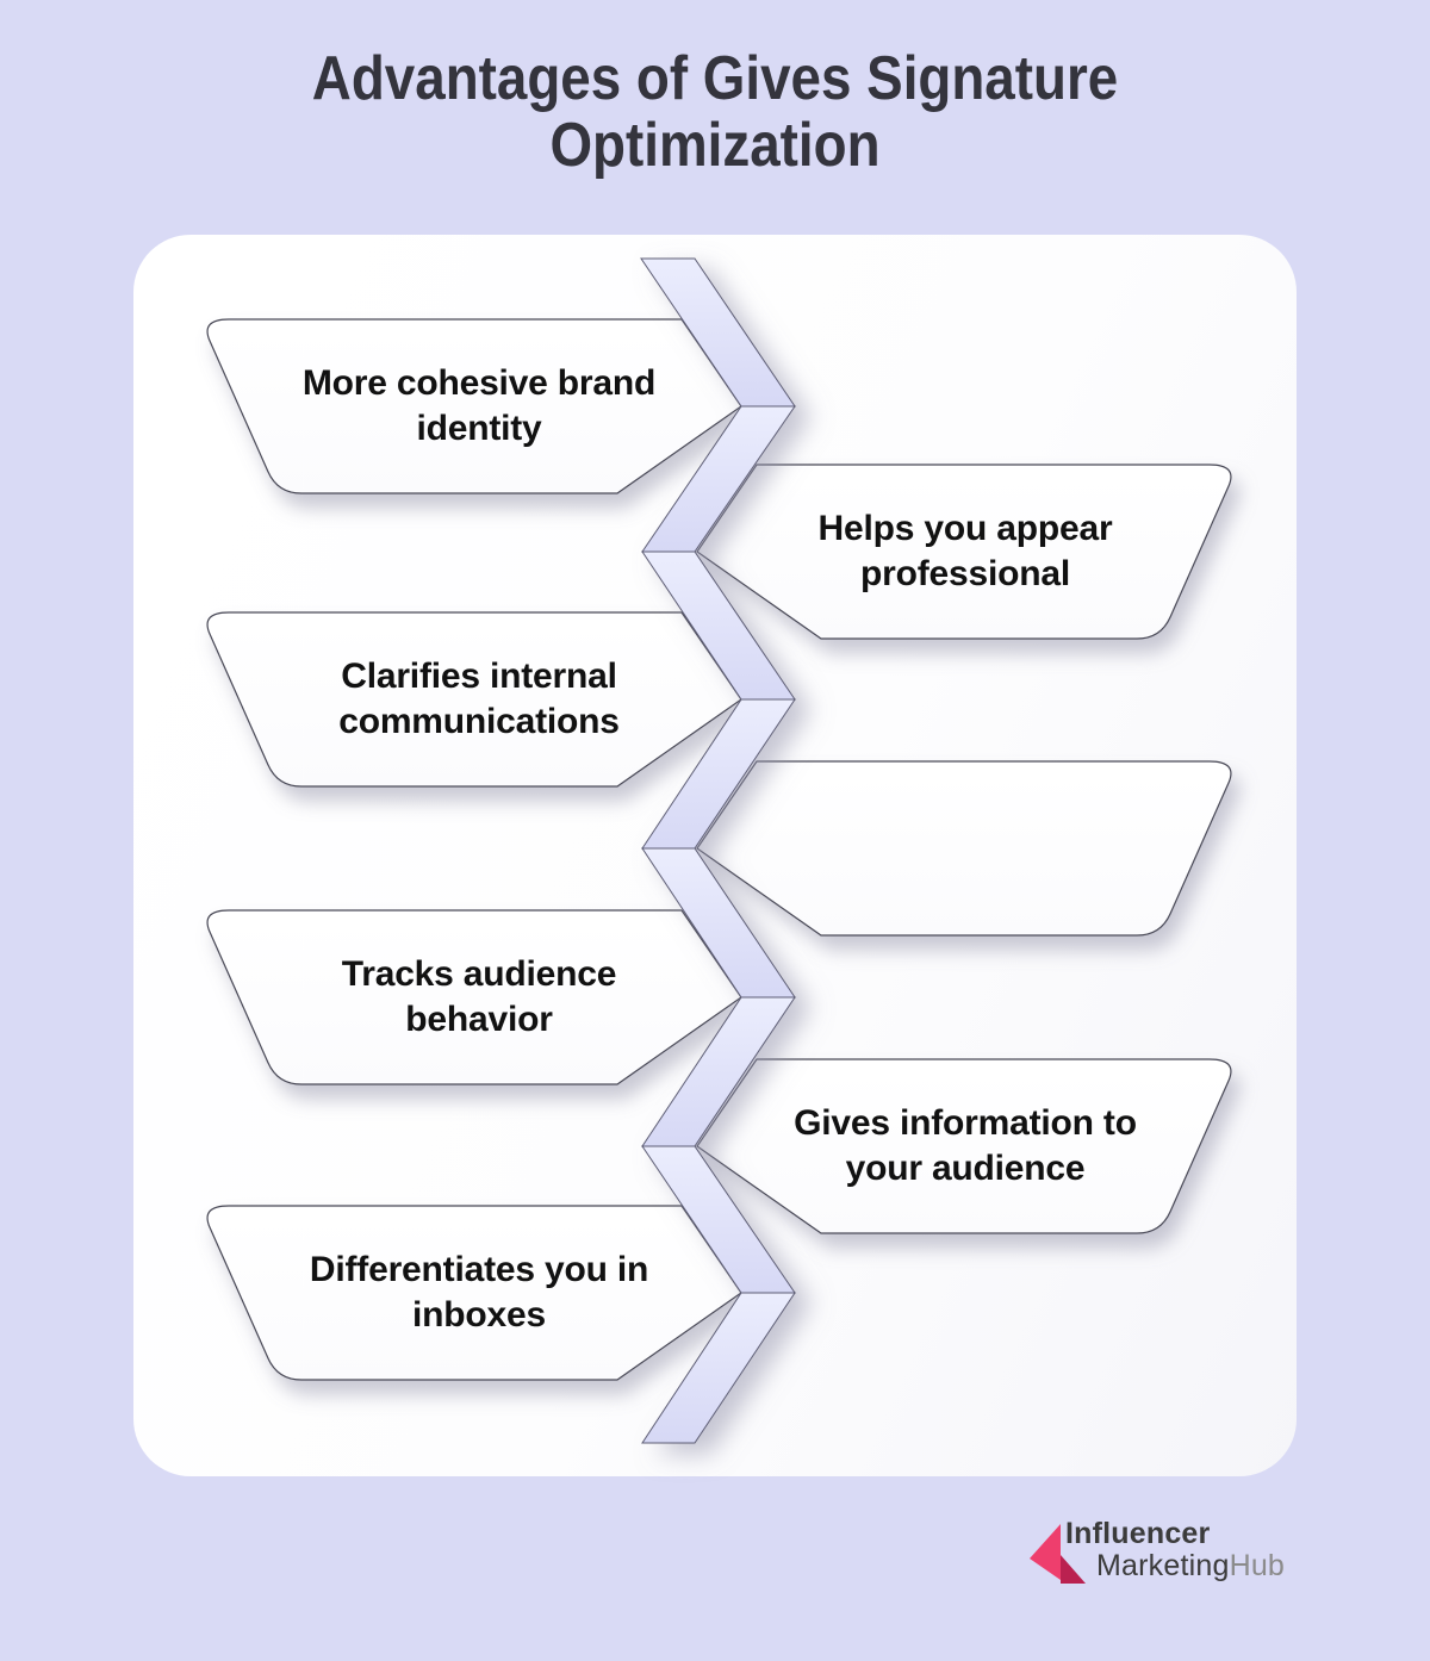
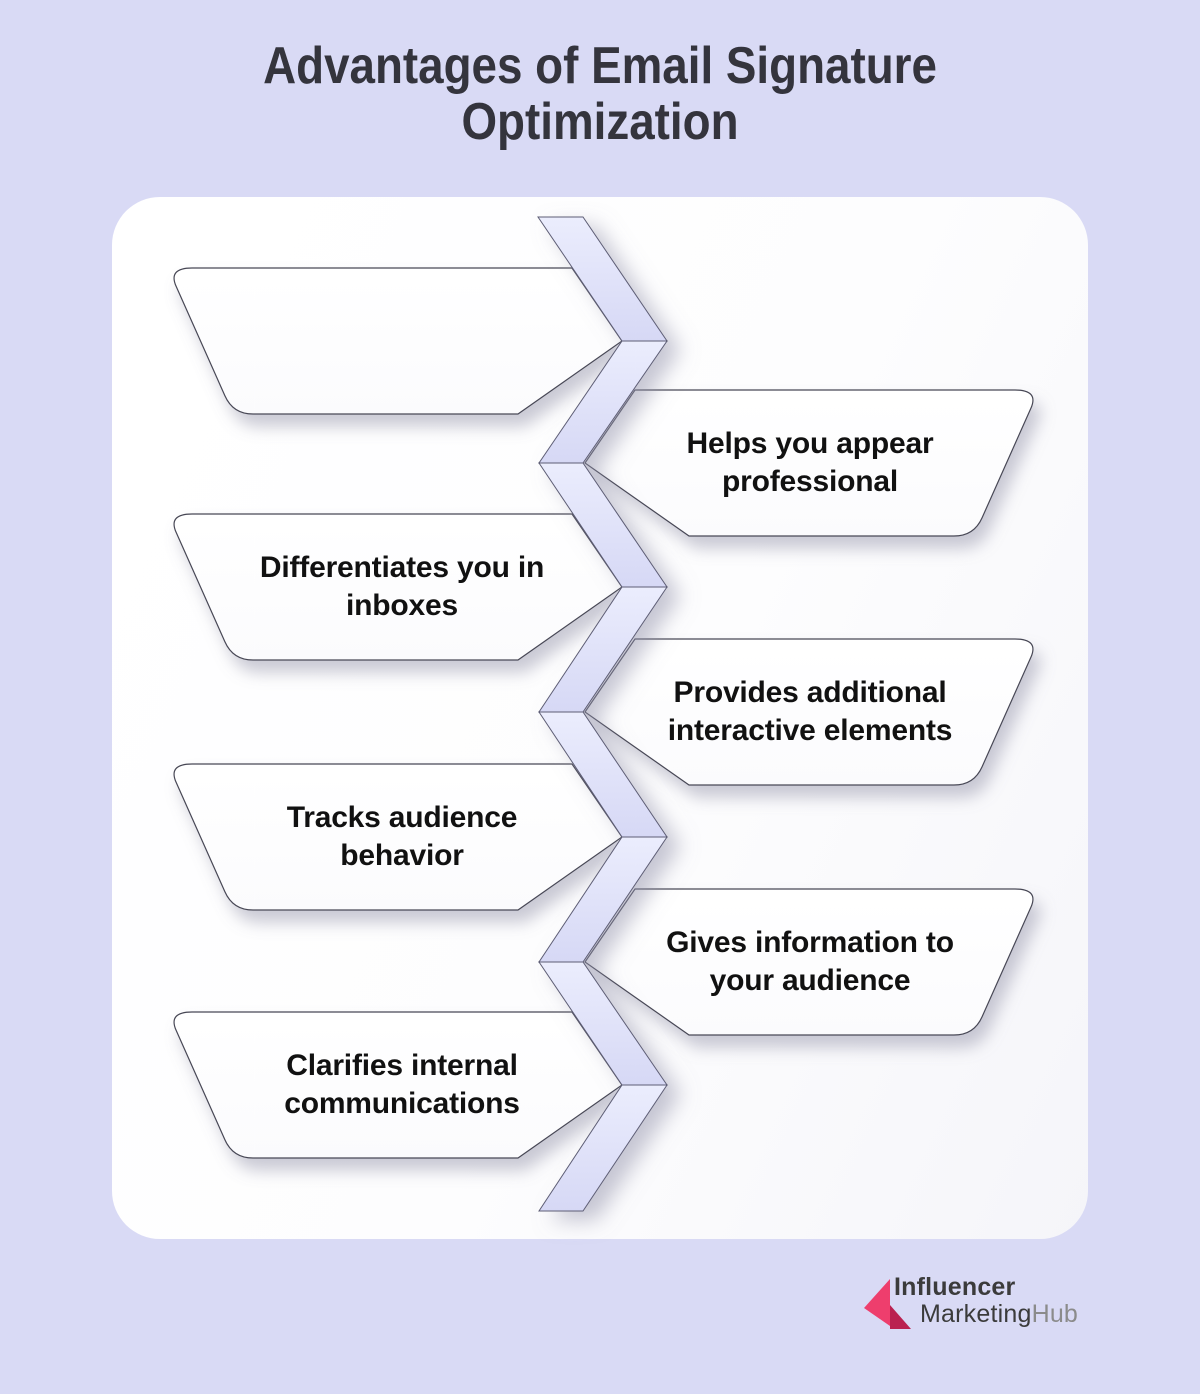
- Advantages of Gives Signature Optimization
+ Advantages of Email Signature Optimization
- More cohesive brand identity
  Helps you appear professional
- Clarifies internal communications
+ Differentiates you in inboxes
+ Provides additional interactive elements
  Tracks audience behavior
  Gives information to your audience
- Differentiates you in inboxes
+ Clarifies internal communications
  Influencer
  MarketingHub
